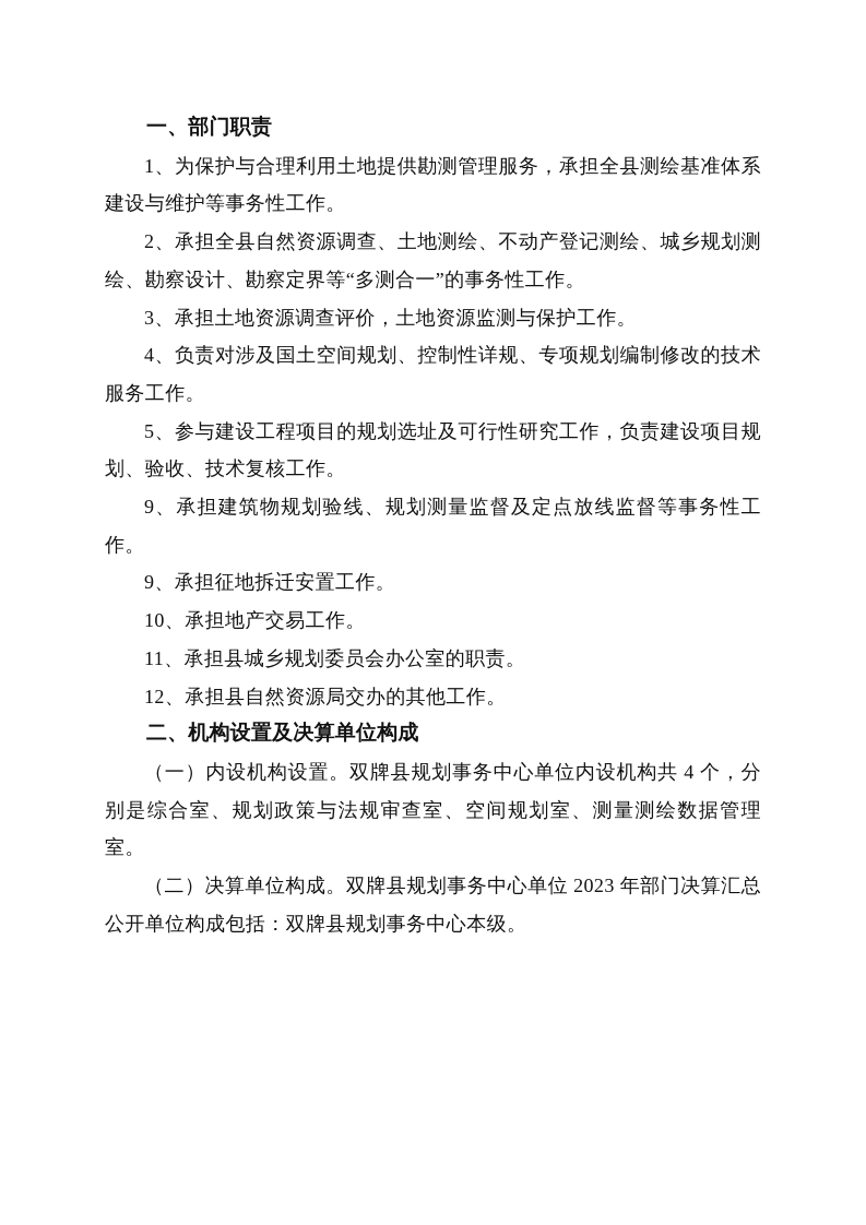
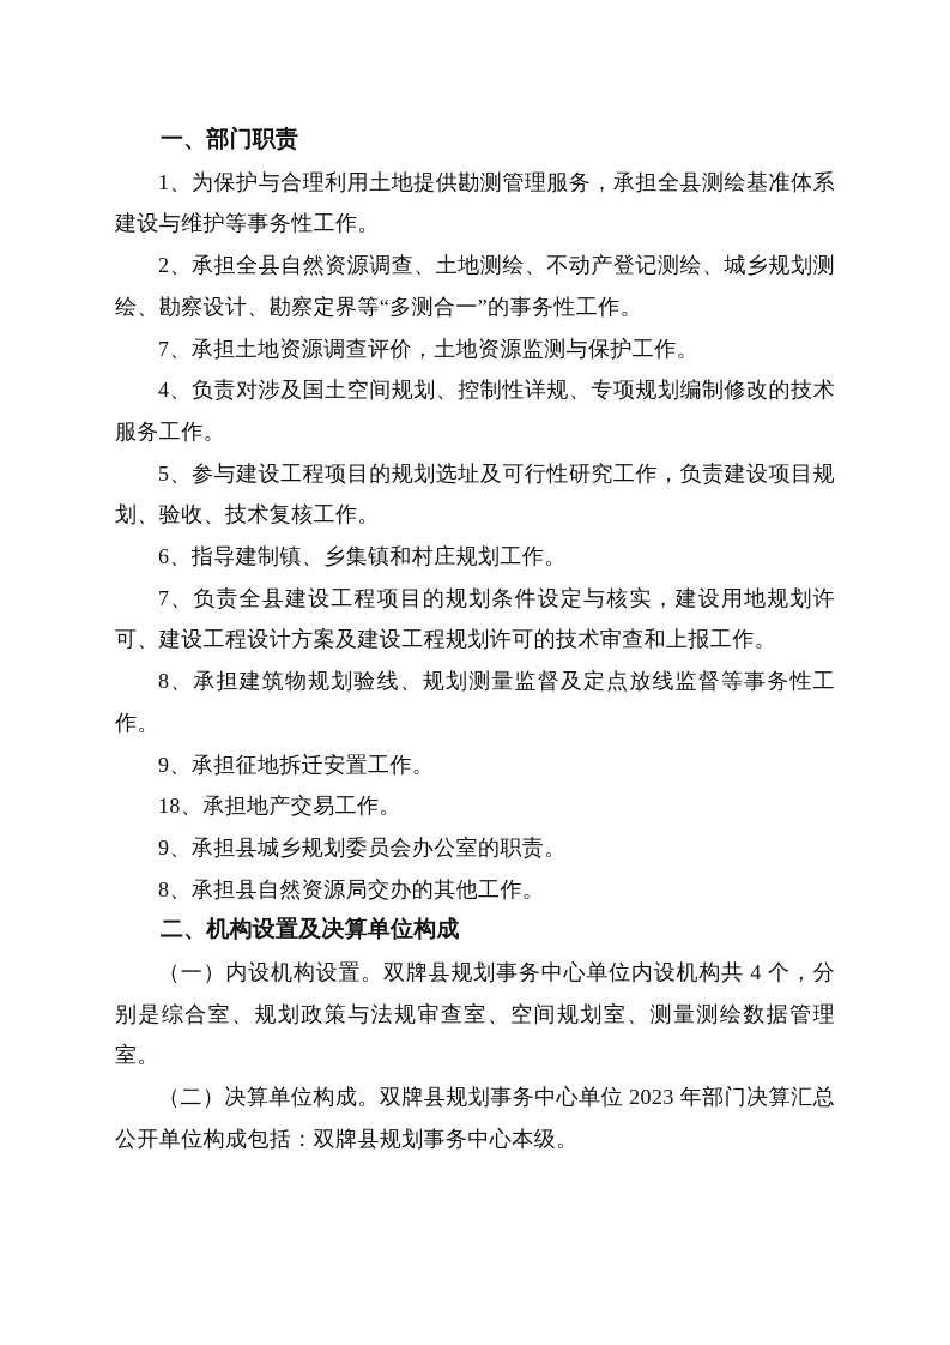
  一、部门职责
  1、为保护与合理利用土地提供勘测管理服务，承担全县测绘基准体系建设与维护等事务性工作。
  2、承担全县自然资源调查、土地测绘、不动产登记测绘、城乡规划测绘、勘察设计、勘察定界等“多测合一”的事务性工作。
- 3、承担土地资源调查评价，土地资源监测与保护工作。
+ 7、承担土地资源调查评价，土地资源监测与保护工作。
  4、负责对涉及国土空间规划、控制性详规、专项规划编制修改的技术服务工作。
  5、参与建设工程项目的规划选址及可行性研究工作，负责建设项目规划、验收、技术复核工作。
+ 6、指导建制镇、乡集镇和村庄规划工作。
+ 7、负责全县建设工程项目的规划条件设定与核实，建设用地规划许可、建设工程设计方案及建设工程规划许可的技术审查和上报工作。
- 9、承担建筑物规划验线、规划测量监督及定点放线监督等事务性工作。
+ 8、承担建筑物规划验线、规划测量监督及定点放线监督等事务性工作。
  9、承担征地拆迁安置工作。
- 10、承担地产交易工作。
+ 18、承担地产交易工作。
- 11、承担县城乡规划委员会办公室的职责。
+ 9、承担县城乡规划委员会办公室的职责。
- 12、承担县自然资源局交办的其他工作。
+ 8、承担县自然资源局交办的其他工作。
  二、机构设置及决算单位构成
  （一）内设机构设置。双牌县规划事务中心单位内设机构共 4 个，分别是综合室、规划政策与法规审查室、空间规划室、测量测绘数据管理室。
  （二）决算单位构成。双牌县规划事务中心单位 2023 年部门决算汇总公开单位构成包括：双牌县规划事务中心本级。
